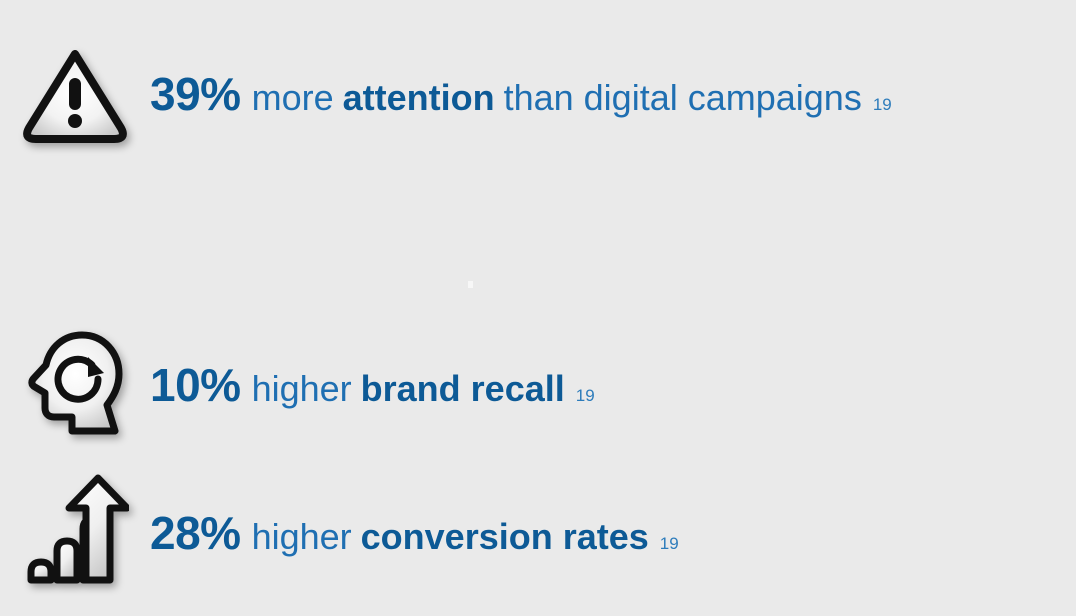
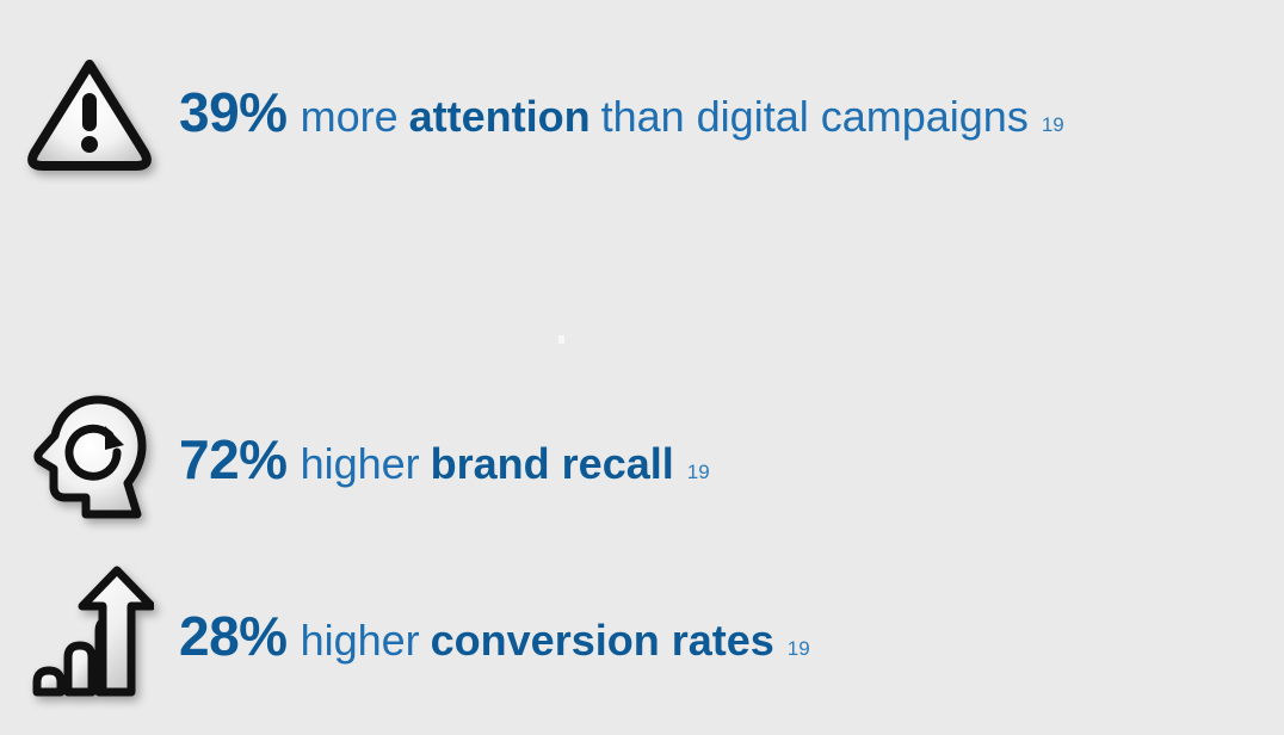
  39% more attention than digital campaigns 19
- 10% higher brand recall 19
+ 72% higher brand recall 19
  28% higher conversion rates 19
